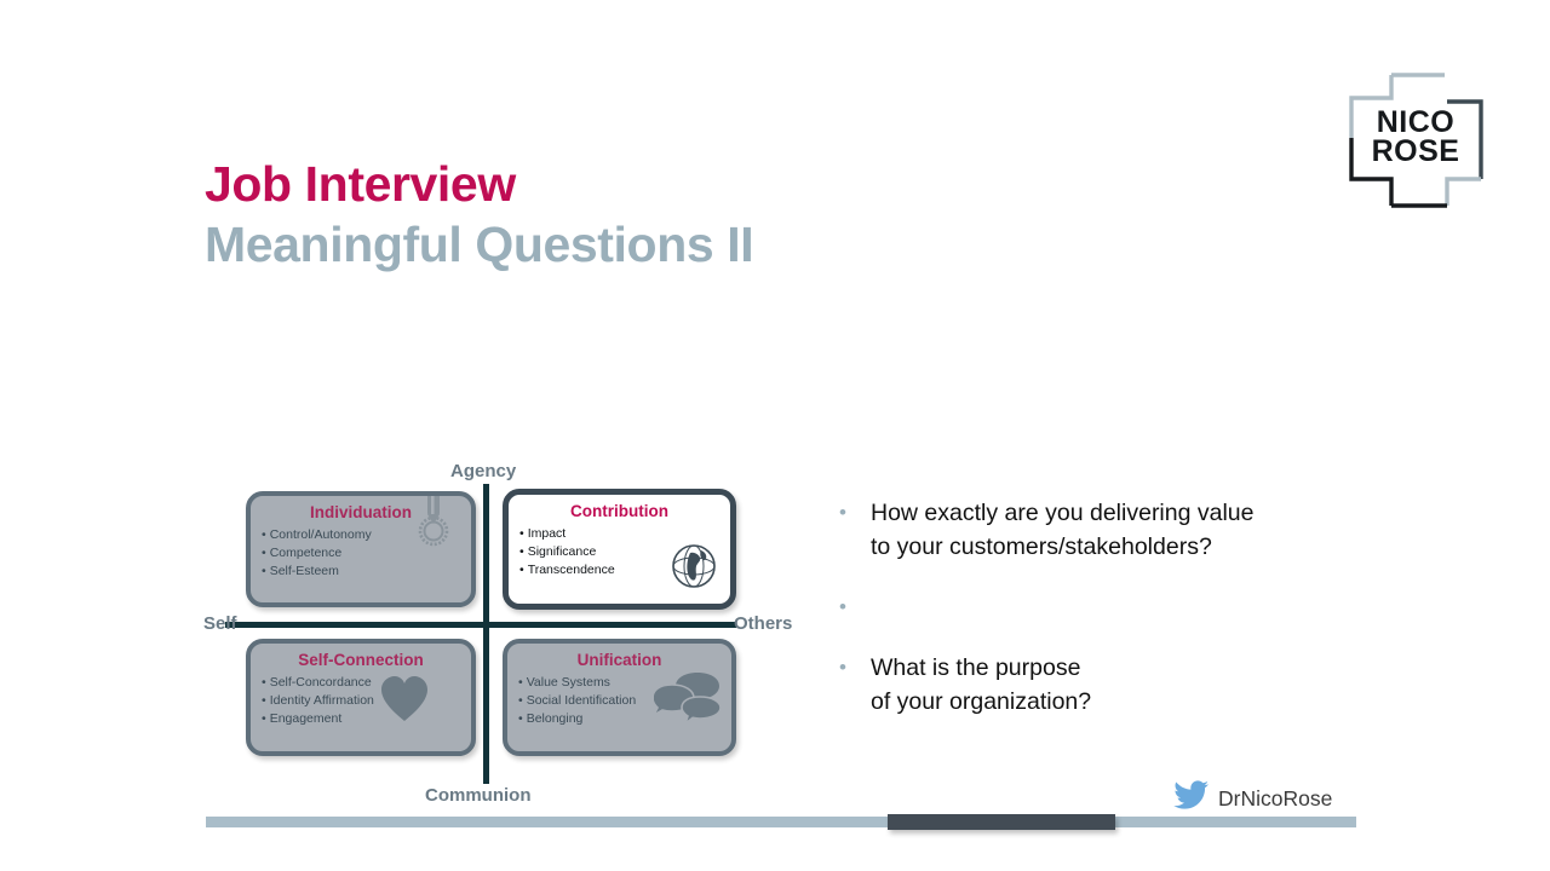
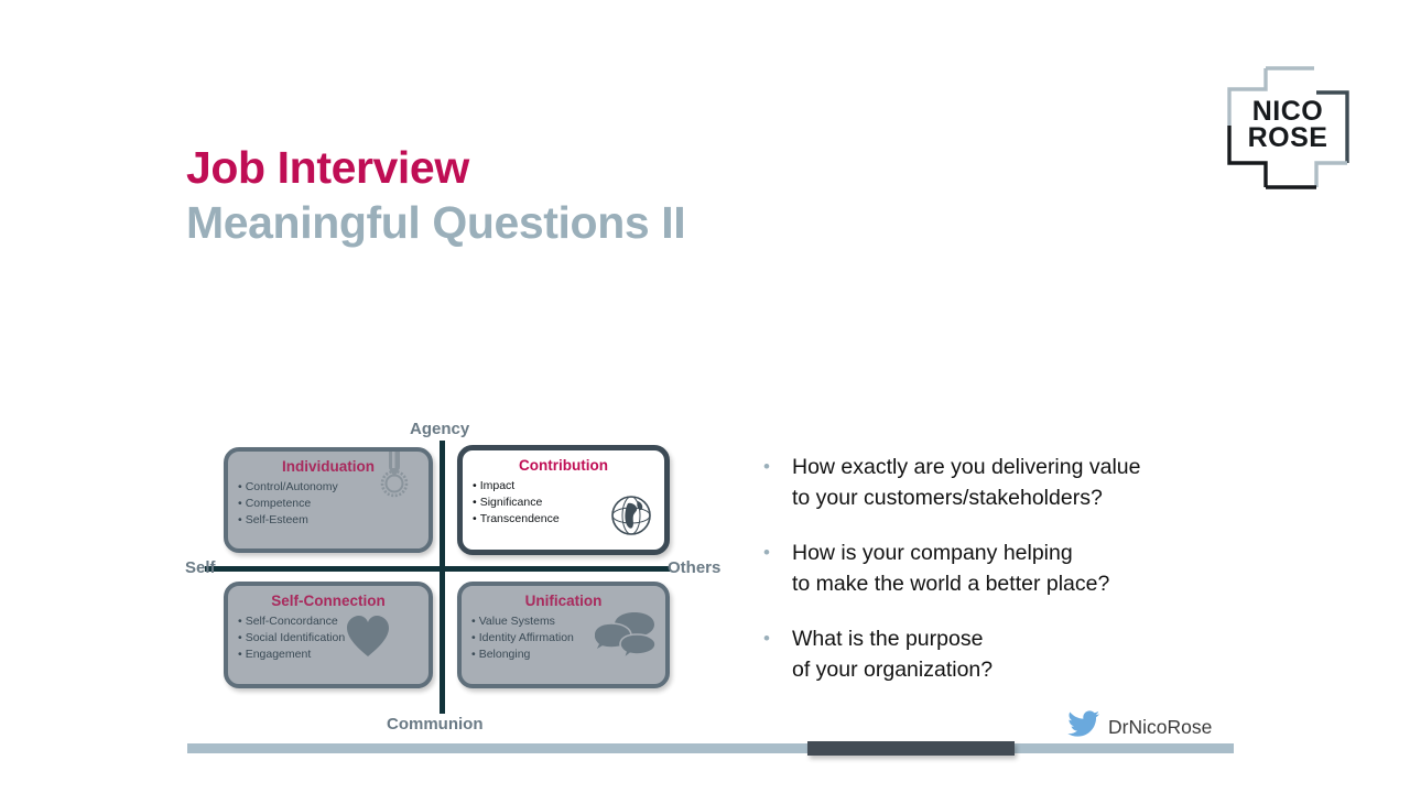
  NICO
  ROSE
  Job Interview
  Meaningful Questions II
  Agency
  Communion
  Self
  Others
  Individuation
  Control/Autonomy
  Competence
  Self-Esteem
  Contribution
  Impact
  Significance
  Transcendence
  Self-Connection
  Self-Concordance
- Identity Affirmation
+ Social Identification
  Engagement
  Unification
  Value Systems
- Social Identification
+ Identity Affirmation
  Belonging
  •
  How exactly are you delivering value
  to your customers/stakeholders?
  •
+ How is your company helping
+ to make the world a better place?
  •
  What is the purpose
  of your organization?
  DrNicoRose
